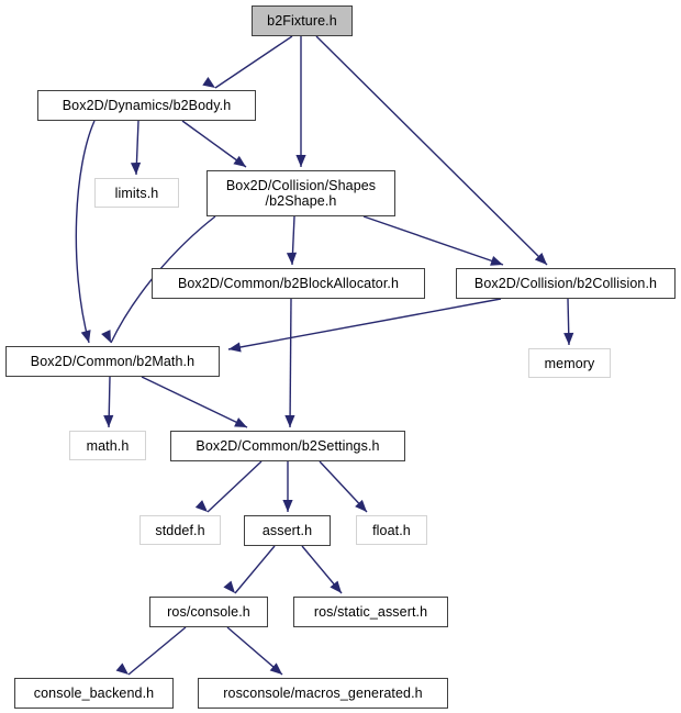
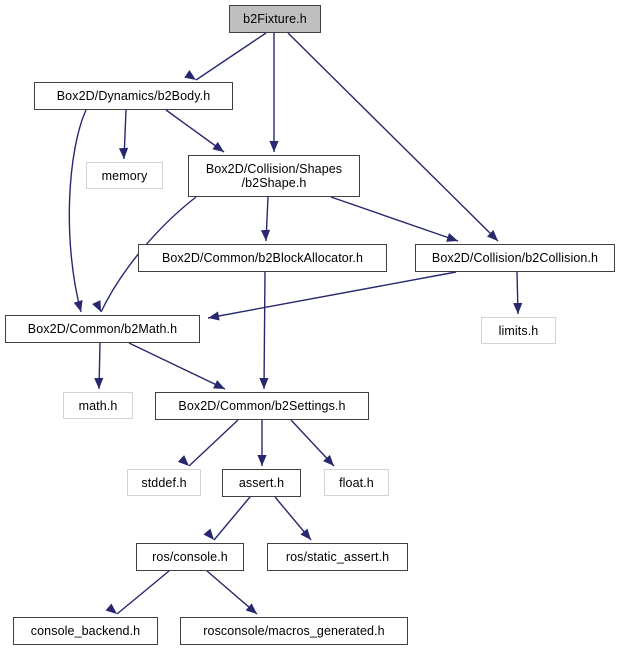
  b2Fixture.h
  Box2D/Dynamics/b2Body.h
- limits.h
+ memory
  Box2D/Collision/Shapes
  /b2Shape.h
  Box2D/Common/b2BlockAllocator.h
  Box2D/Collision/b2Collision.h
  Box2D/Common/b2Math.h
- memory
+ limits.h
  math.h
  Box2D/Common/b2Settings.h
  stddef.h
  assert.h
  float.h
  ros/console.h
  ros/static_assert.h
  console_backend.h
  rosconsole/macros_generated.h
